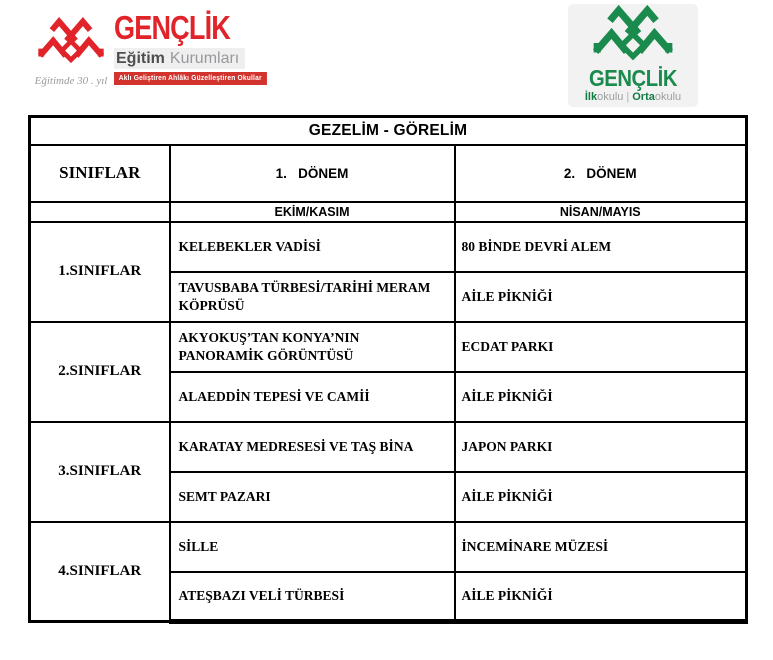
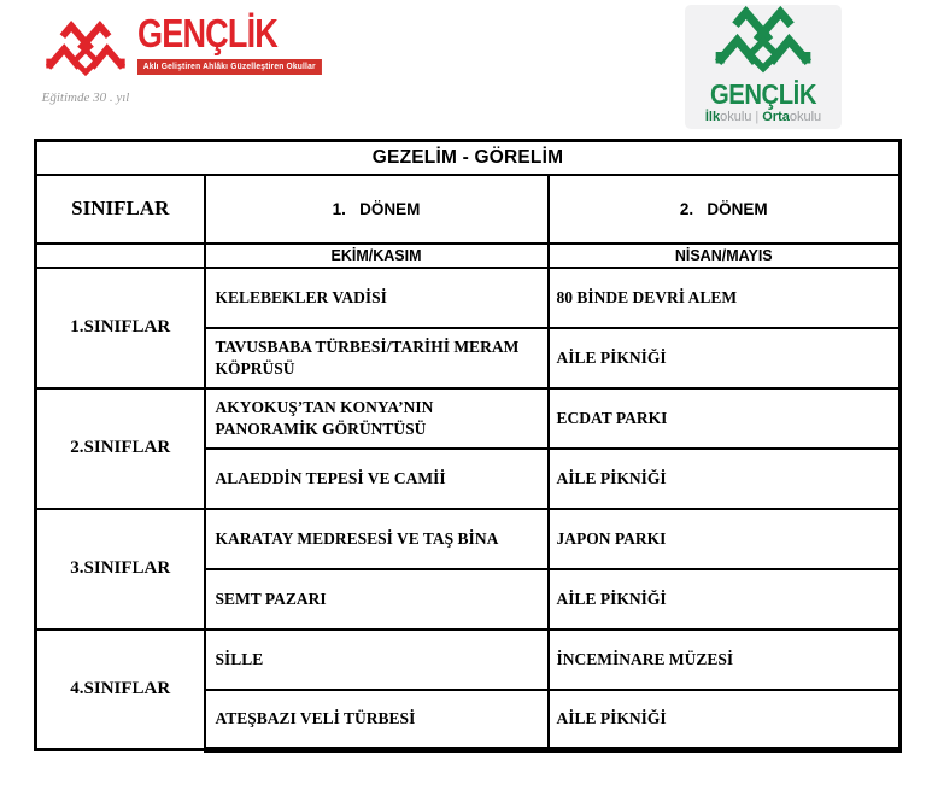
  Eğitimde 30 . yıl
  GENÇLİK
- Eğitim Kurumları
  GENÇLİK
  İlkokulu | Ortaokulu
  GEZELİM - GÖRELİM
  SINIFLAR	1. DÖNEM	2. DÖNEM
  	EKİM/KASIM	NİSAN/MAYIS
  1.SINIFLAR	KELEBEKLER VADİSİ	80 BİNDE DEVRİ ALEM
  TAVUSBABA TÜRBESİ/TARİHİ MERAM KÖPRÜSÜ	AİLE PİKNİĞİ
  2.SINIFLAR	AKYOKUŞ’TAN KONYA’NIN PANORAMİK GÖRÜNTÜSÜ	ECDAT PARKI
  ALAEDDİN TEPESİ VE CAMİİ	AİLE PİKNİĞİ
  3.SINIFLAR	KARATAY MEDRESESİ VE TAŞ BİNA	JAPON PARKI
  SEMT PAZARI	AİLE PİKNİĞİ
  4.SINIFLAR	SİLLE	İNCEMİNARE MÜZESİ
  ATEŞBAZI VELİ TÜRBESİ	AİLE PİKNİĞİ
